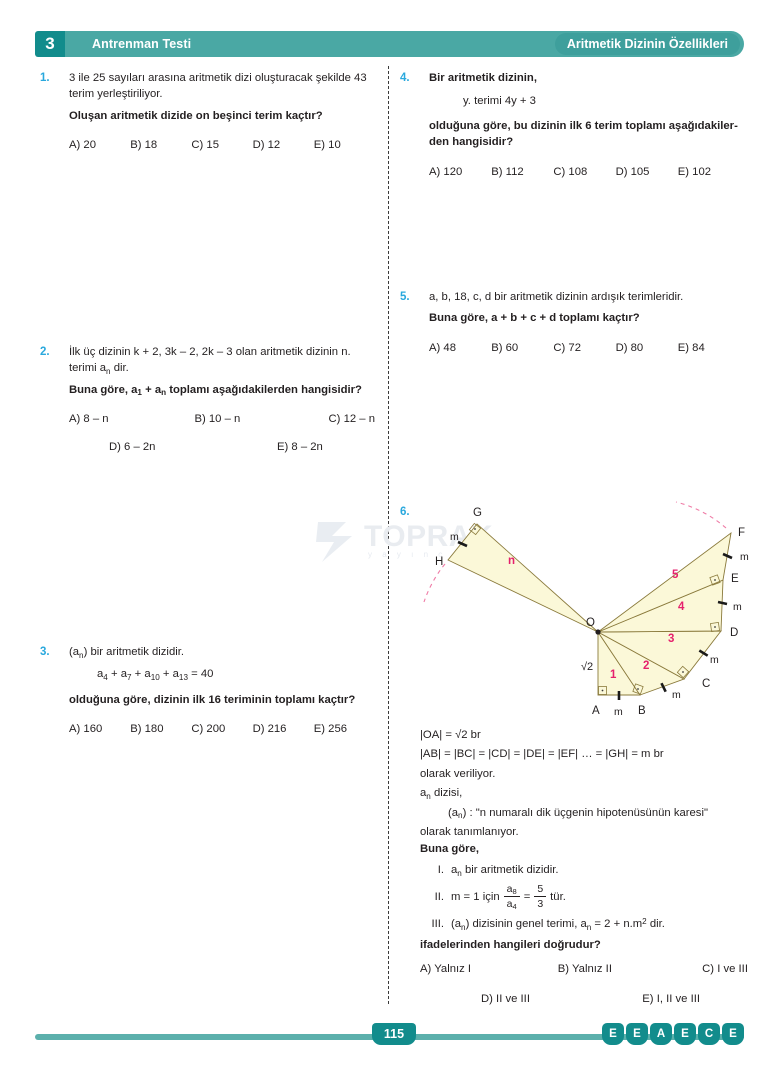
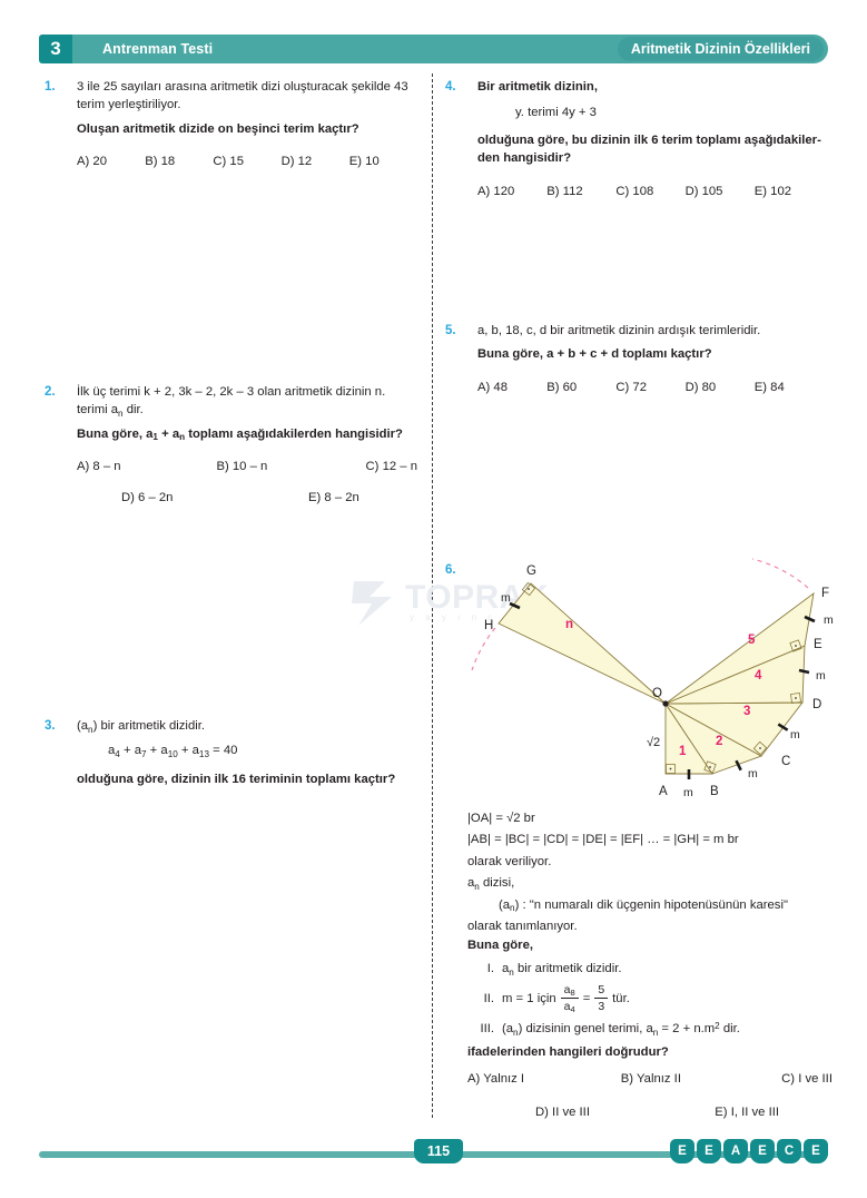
  3
  Antrenman Testi
  Aritmetik Dizinin Özellikleri
  1.
  3 ile 25 sayıları arasına aritmetik dizi oluşturacak şekilde 43 terim yerleştiriliyor.
  Oluşan aritmetik dizide on beşinci terim kaçtır?
  A) 20
  B) 18
  C) 15
  D) 12
  E) 10
  2.
- İlk üç dizinin k + 2, 3k – 2, 2k – 3 olan aritmetik dizinin n. terimi an dir.
+ İlk üç terimi k + 2, 3k – 2, 2k – 3 olan aritmetik dizinin n. terimi an dir.
  Buna göre, a1 + an toplamı aşağıdakilerden hangisidir?
  A) 8 – n
  B) 10 – n
  C) 12 – n
  D) 6 – 2n
  E) 8 – 2n
  3.
  (an) bir aritmetik dizidir.
  a4 + a7 + a10 + a13 = 40
  olduğuna göre, dizinin ilk 16 teriminin toplamı kaçtır?
- A) 160
- B) 180
- C) 200
- D) 216
- E) 256
  4.
  Bir aritmetik dizinin,
  y. terimi 4y + 3
  olduğuna göre, bu dizinin ilk 6 terim toplamı aşağıdakiler-
  den hangisidir?
  A) 120
  B) 112
  C) 108
  D) 105
  E) 102
  5.
  a, b, 18, c, d bir aritmetik dizinin ardışık terimleridir.
  Buna göre, a + b + c + d toplamı kaçtır?
  A) 48
  B) 60
  C) 72
  D) 80
  E) 84
  TOPRA
  6.
  O
  A
  B
  C
  D
  E
  F
  G
  H
  m
  m
  m
  m
  m
  m
  √2
  1
  2
  3
  4
  5
  n
  |OA| = √2 br
  |AB| = |BC| = |CD| = |DE| = |EF| … = |GH| = m br
  olarak veriliyor.
  an dizisi,
  (an) : "n numaralı dik üçgenin hipotenüsünün karesi"
  olarak tanımlanıyor.
  Buna göre,
  I.
  an bir aritmetik dizidir.
  II.
  m = 1 için
  a8
  a4
  =
  5
  3
  tür.
  III.
  (an) dizisinin genel terimi, an = 2 + n.m2 dir.
  ifadelerinden hangileri doğrudur?
  A) Yalnız I
  B) Yalnız II
  C) I ve III
  D) II ve III
  E) I, II ve III
  115
  E
  E
  A
  E
  C
  E
